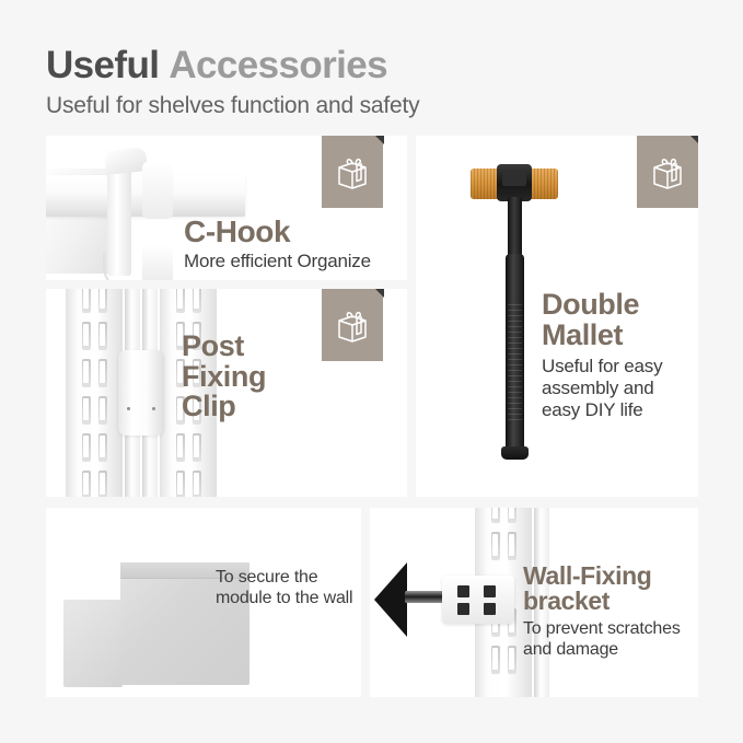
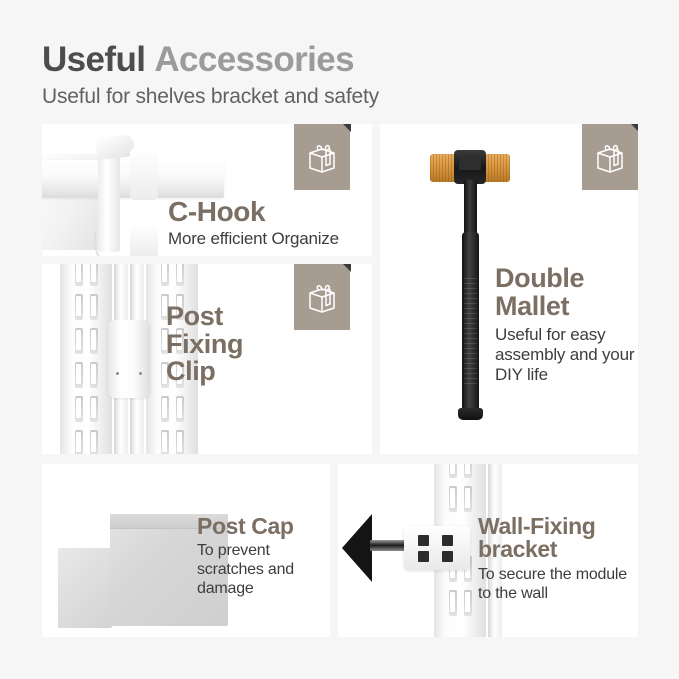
  Useful Accessories
- Useful for shelves function and safety
+ Useful for shelves bracket and safety
  C-Hook
  More efficient Organize
  Double
  Mallet
- Useful for easy assembly and easy DIY life
+ Useful for easy assembly and your DIY life
  Post
  Fixing
  Clip
+ Post Cap
- To secure the module to the wall
+ To prevent scratches and damage
  Wall-Fixing
  bracket
- To prevent scratches and damage
+ To secure the module to the wall
